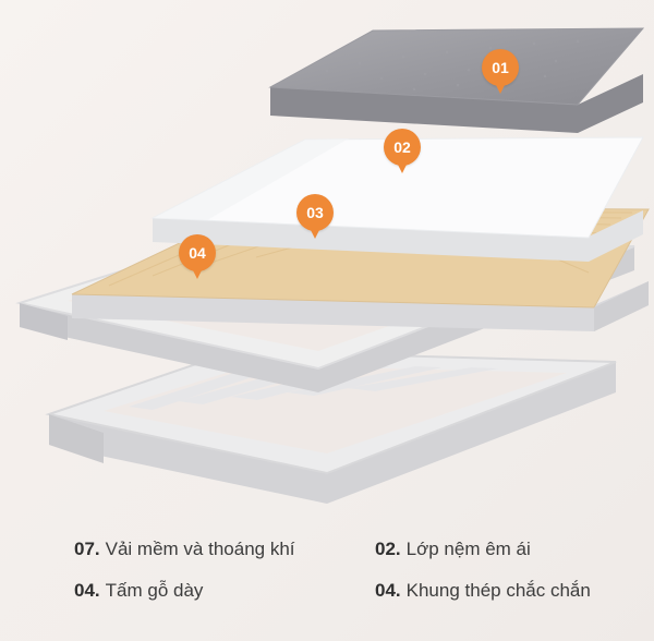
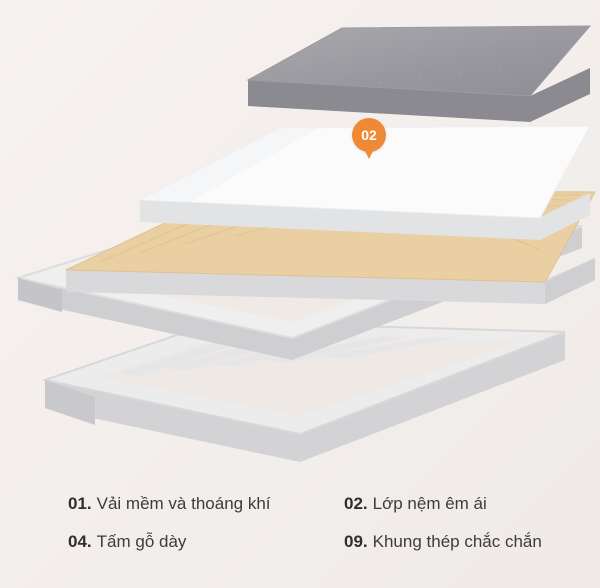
- 01
  02
- 03
- 04
- 07. Vải mềm và thoáng khí
+ 01. Vải mềm và thoáng khí
  02. Lớp nệm êm ái
  04. Tấm gỗ dày
- 04. Khung thép chắc chắn
+ 09. Khung thép chắc chắn
